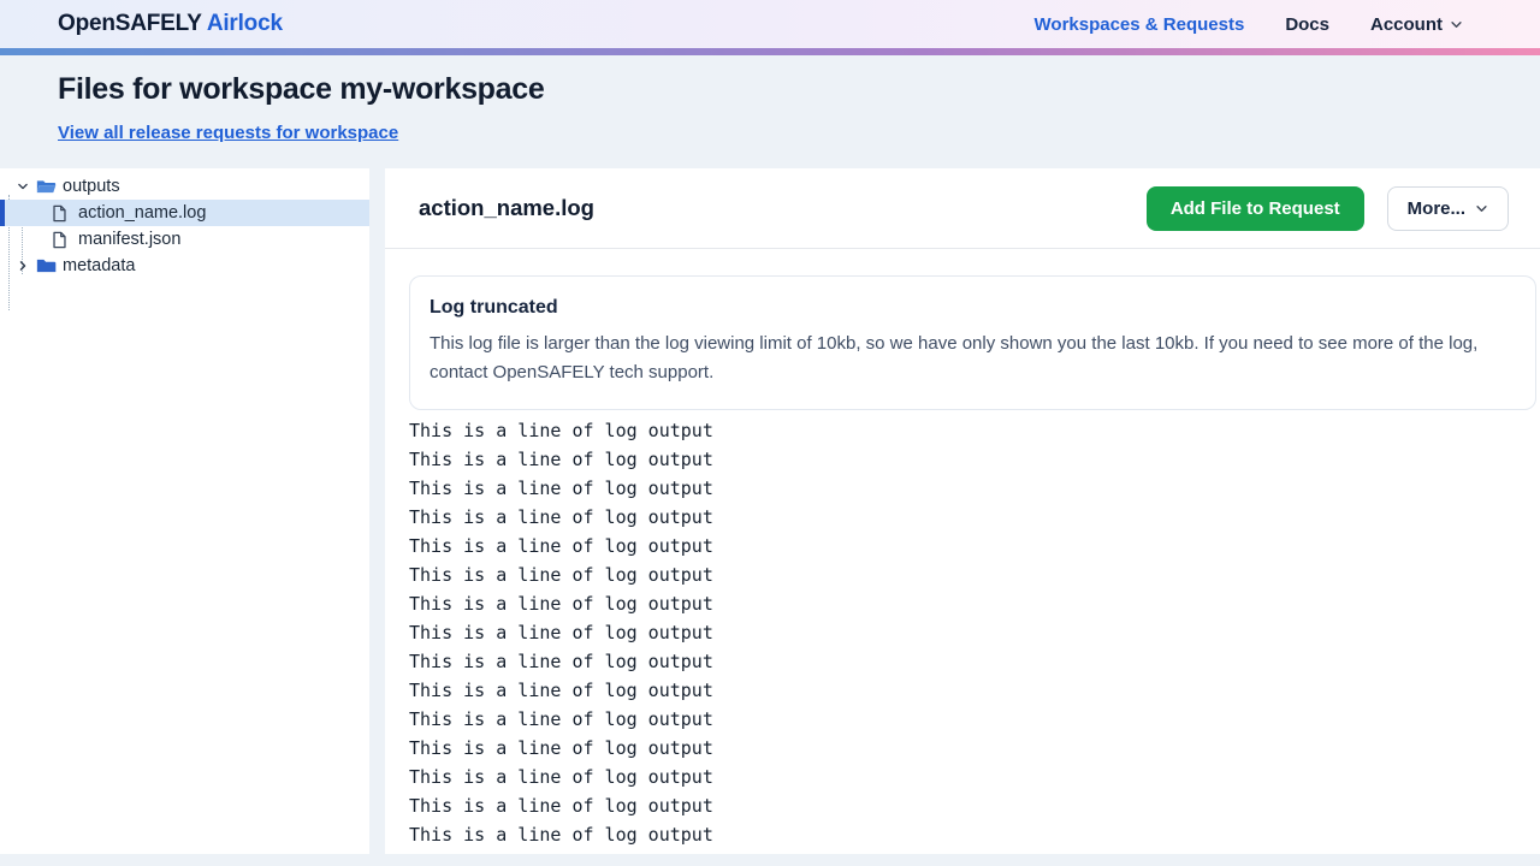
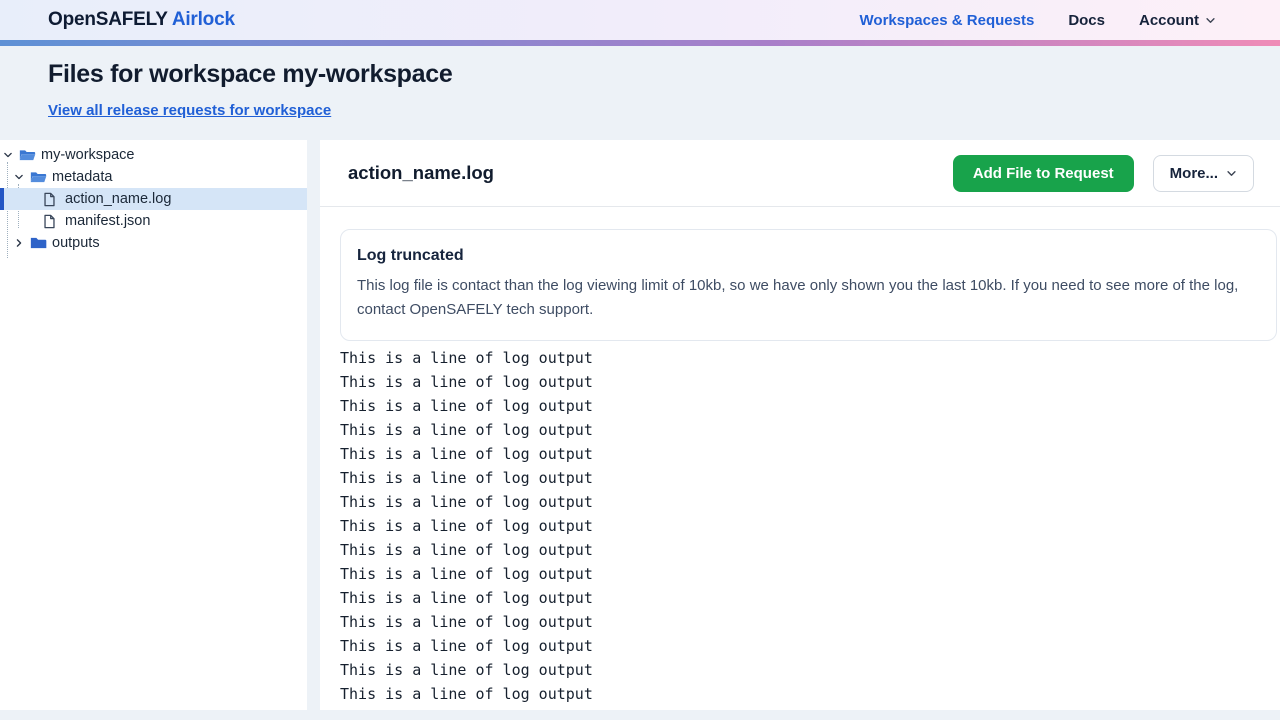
  OpenSAFELY Airlock
  Workspaces & Requests
  Docs
  Account
  Files for workspace my-workspace
  View all release requests for workspace
+ my-workspace
- outputs
+ metadata
  action_name.log
  manifest.json
- metadata
+ outputs
  action_name.log
  Add File to Request
  More...
  Log truncated
- This log file is larger than the log viewing limit of 10kb, so we have only shown you the last 10kb. If you need to see more of the log, contact OpenSAFELY tech support.
+ This log file is contact than the log viewing limit of 10kb, so we have only shown you the last 10kb. If you need to see more of the log, contact OpenSAFELY tech support.
  This is a line of log output
  This is a line of log output
  This is a line of log output
  This is a line of log output
  This is a line of log output
  This is a line of log output
  This is a line of log output
  This is a line of log output
  This is a line of log output
  This is a line of log output
  This is a line of log output
  This is a line of log output
  This is a line of log output
  This is a line of log output
  This is a line of log output
